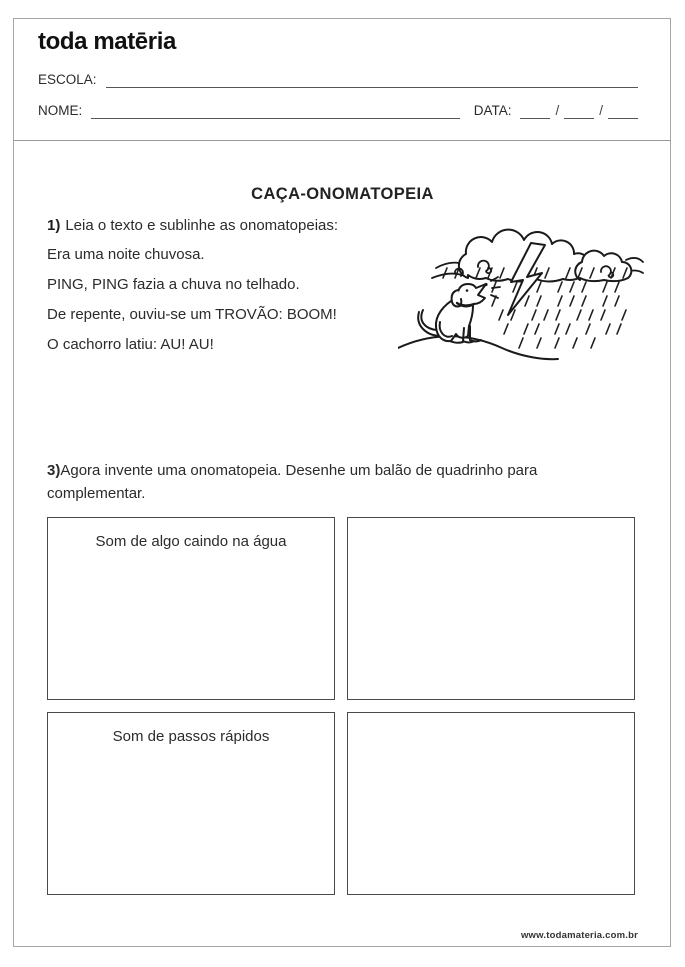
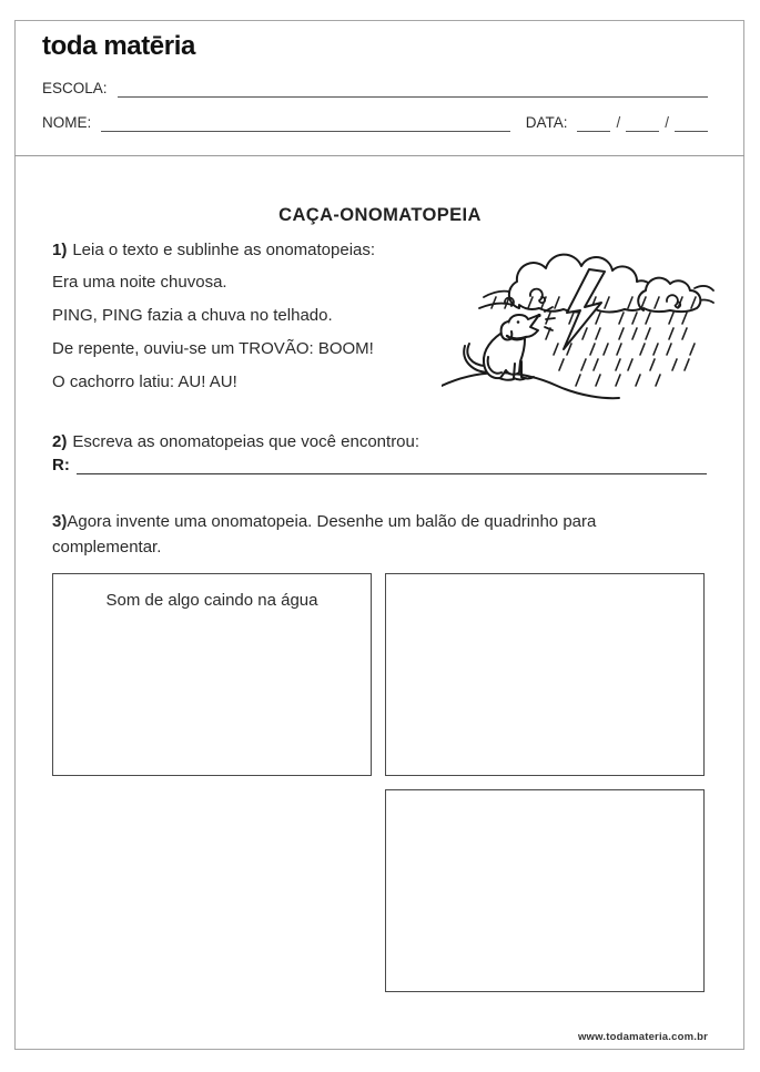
  toda matēria
  ESCOLA:
  NOME:
  DATA:
  /
  /
  CAÇA-ONOMATOPEIA
  1) Leia o texto e sublinhe as onomatopeias:
  Era uma noite chuvosa.
  PING, PING fazia a chuva no telhado.
  De repente, ouviu-se um TROVÃO: BOOM!
  O cachorro latiu: AU! AU!
+ 2) Escreva as onomatopeias que você encontrou:
+ R:
  3)Agora invente uma onomatopeia. Desenhe um balão de quadrinho para complementar.
  Som de algo caindo na água
- Som de passos rápidos
  www.todamateria.com.br
